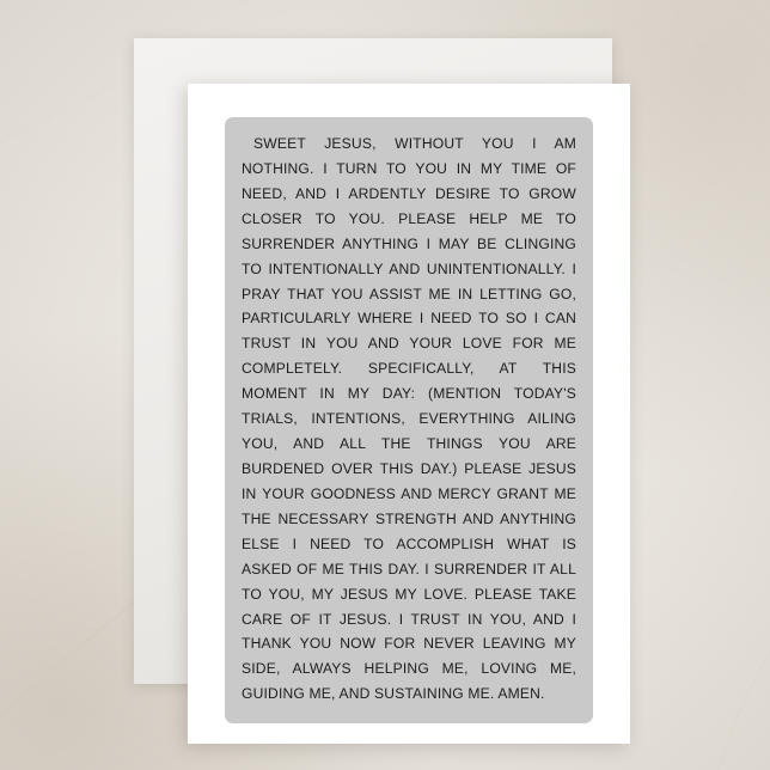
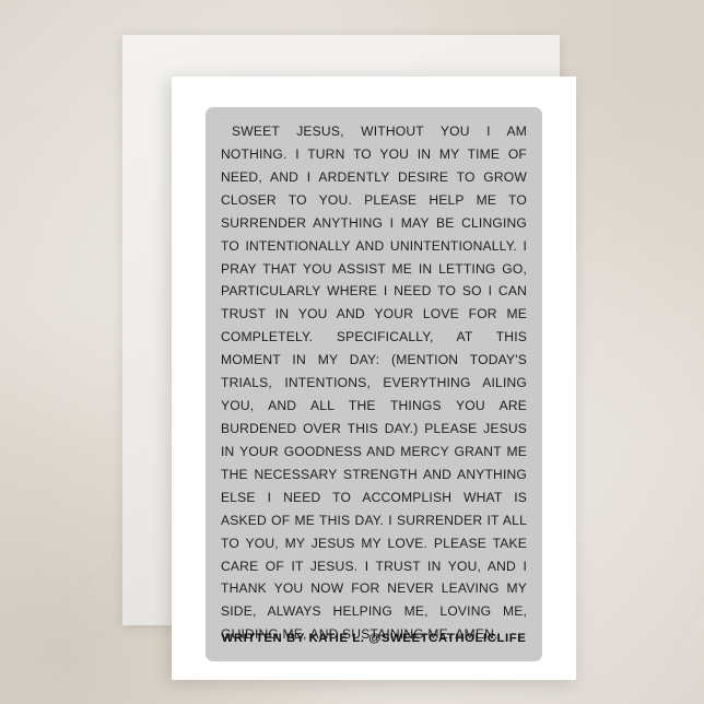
  SWEET JESUS, WITHOUT YOU I AM NOTHING. I TURN TO YOU IN MY TIME OF NEED, AND I ARDENTLY DESIRE TO GROW CLOSER TO YOU. PLEASE HELP ME TO SURRENDER ANYTHING I MAY BE CLINGING TO INTENTIONALLY AND UNINTENTIONALLY. I PRAY THAT YOU ASSIST ME IN LETTING GO, PARTICULARLY WHERE I NEED TO SO I CAN TRUST IN YOU AND YOUR LOVE FOR ME COMPLETELY. SPECIFICALLY, AT THIS MOMENT IN MY DAY: (MENTION TODAY'S TRIALS, INTENTIONS, EVERYTHING AILING YOU, AND ALL THE THINGS YOU ARE BURDENED OVER THIS DAY.) PLEASE JESUS IN YOUR GOODNESS AND MERCY GRANT ME THE NECESSARY STRENGTH AND ANYTHING ELSE I NEED TO ACCOMPLISH WHAT IS ASKED OF ME THIS DAY. I SURRENDER IT ALL TO YOU, MY JESUS MY LOVE. PLEASE TAKE CARE OF IT JESUS. I TRUST IN YOU, AND I THANK YOU NOW FOR NEVER LEAVING MY SIDE, ALWAYS HELPING ME, LOVING ME, GUIDING ME, AND SUSTAINING ME. AMEN.
+ WRITTEN BY KATIE L. @SWEETCATHOLICLIFE
